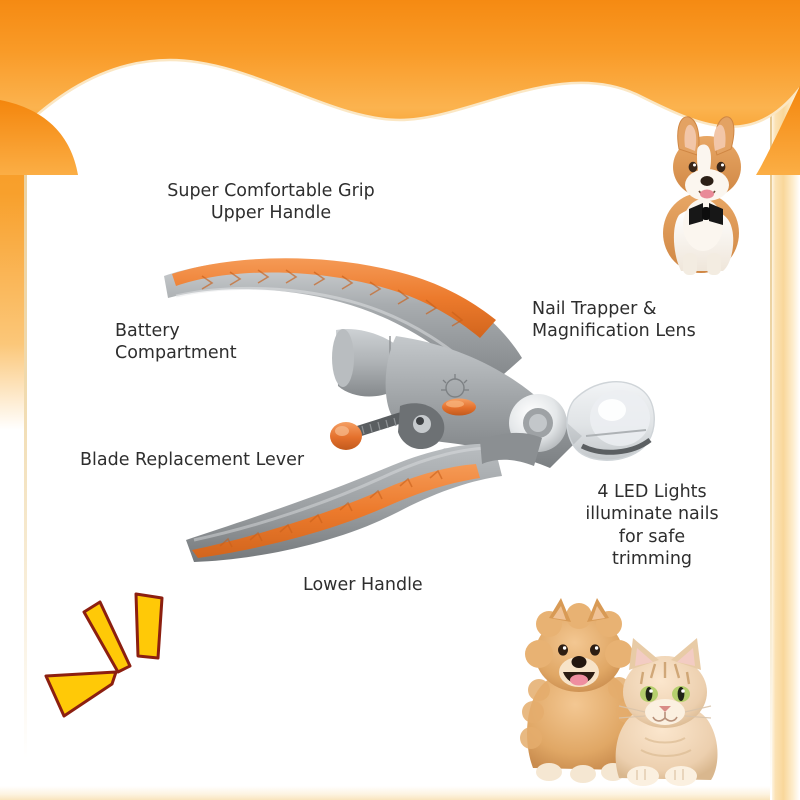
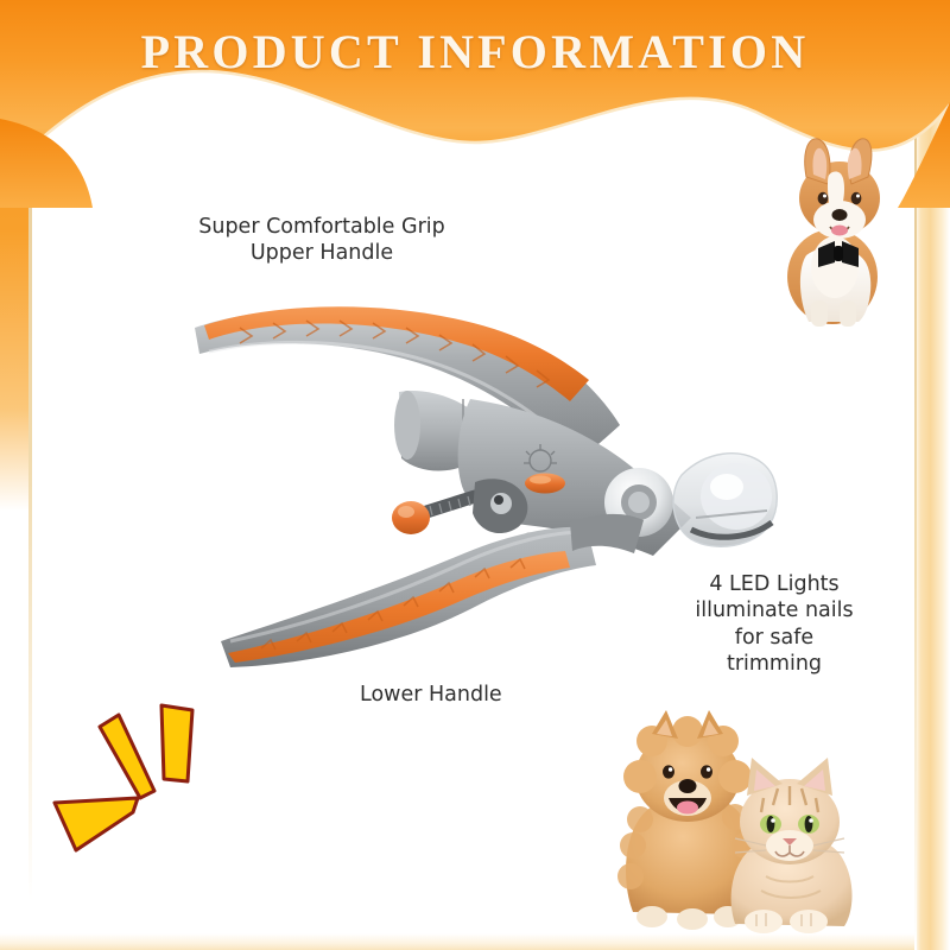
+ PRODUCT INFORMATION
  Super Comfortable Grip
  Upper Handle
- Battery
- Compartment
- Blade Replacement Lever
  Lower Handle
- Nail Trapper &
- Magnification Lens
  4 LED Lights
  illuminate nails
  for safe trimming
